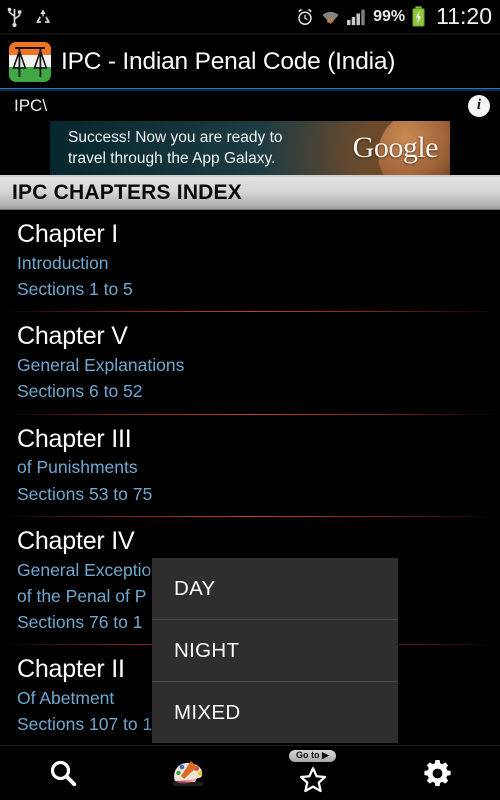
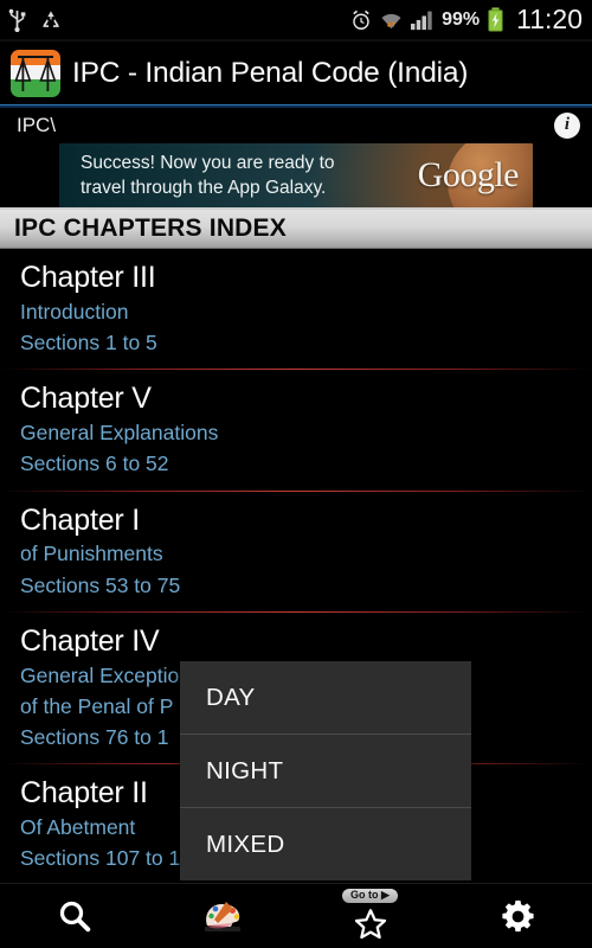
  99%
  11:20
  IPC - Indian Penal Code (India)
  IPC\
  i
  Success! Now you are ready to
  travel through the App Galaxy.
  Google
  IPC CHAPTERS INDEX
- Chapter I
+ Chapter III
  Introduction
  Sections 1 to 5
  Chapter V
  General Explanations
  Sections 6 to 52
- Chapter III
+ Chapter I
  of Punishments
  Sections 53 to 75
  Chapter IV
  General Exceptio
  of the Penal of P
  Sections 76 to 1
  Chapter II
  Of Abetment
  Sections 107 to 1
  DAY
  NIGHT
  MIXED
  Go to ▶
